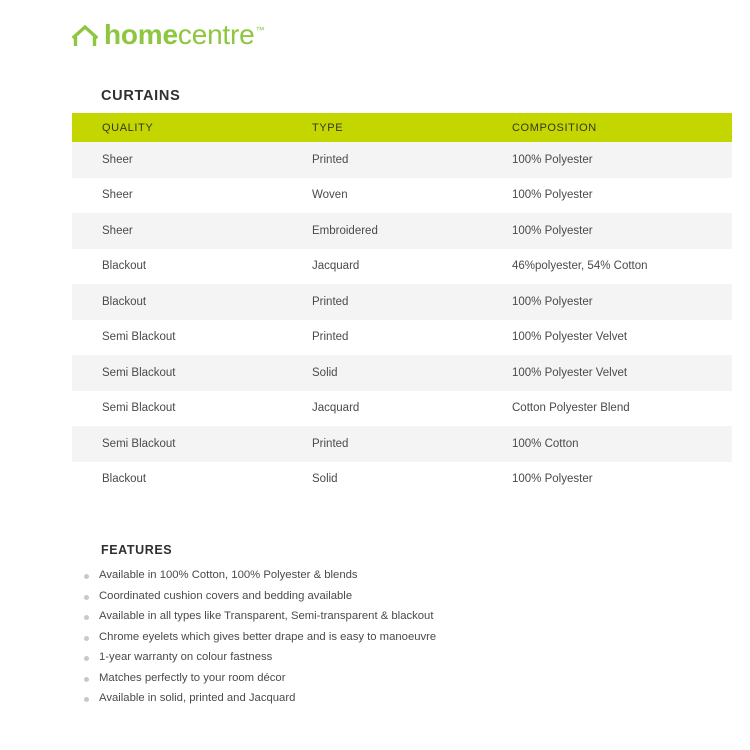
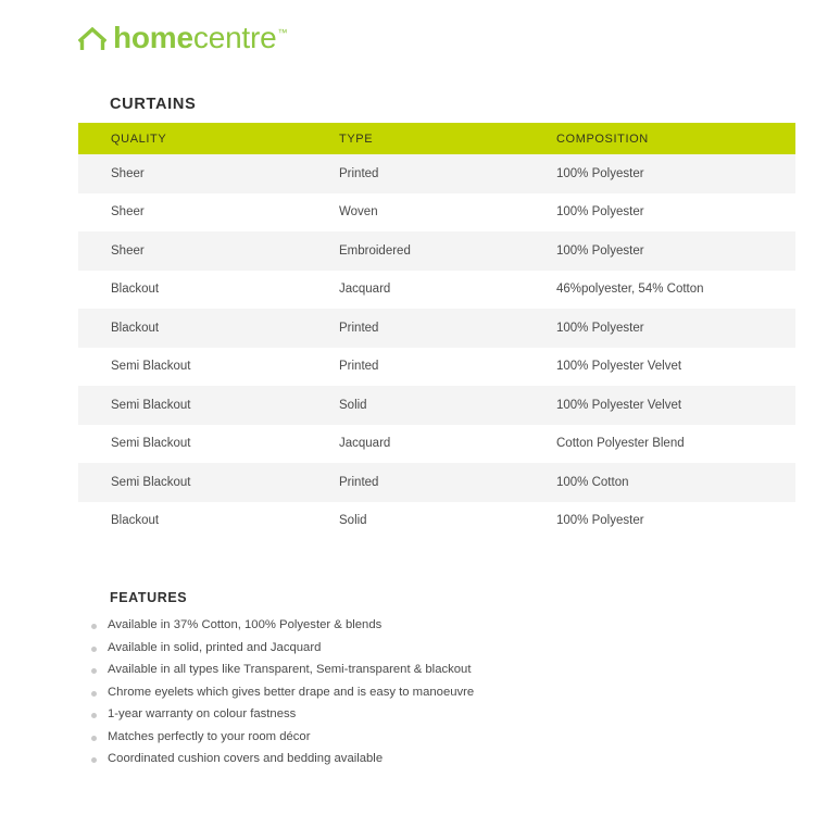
  homecentre™
  CURTAINS
  QUALITY	TYPE	COMPOSITION
  Sheer	Printed	100% Polyester
  Sheer	Woven	100% Polyester
  Sheer	Embroidered	100% Polyester
  Blackout	Jacquard	46%polyester, 54% Cotton
  Blackout	Printed	100% Polyester
  Semi Blackout	Printed	100% Polyester Velvet
  Semi Blackout	Solid	100% Polyester Velvet
  Semi Blackout	Jacquard	Cotton Polyester Blend
  Semi Blackout	Printed	100% Cotton
  Blackout	Solid	100% Polyester
  FEATURES
- Available in 100% Cotton, 100% Polyester & blends
+ Available in 37% Cotton, 100% Polyester & blends
- Coordinated cushion covers and bedding available
+ Available in solid, printed and Jacquard
  Available in all types like Transparent, Semi-transparent & blackout
  Chrome eyelets which gives better drape and is easy to manoeuvre
  1-year warranty on colour fastness
  Matches perfectly to your room décor
- Available in solid, printed and Jacquard
+ Coordinated cushion covers and bedding available
